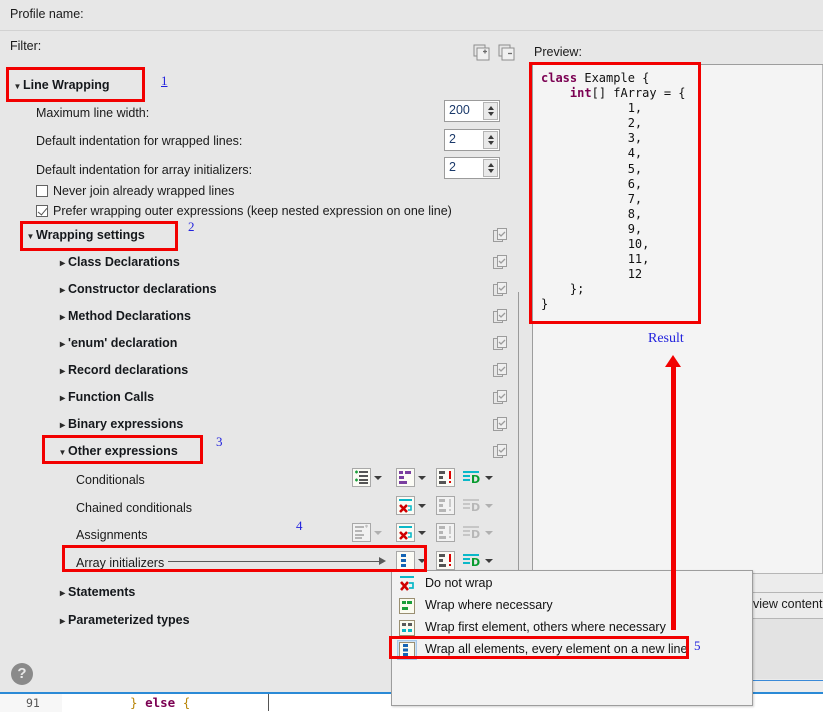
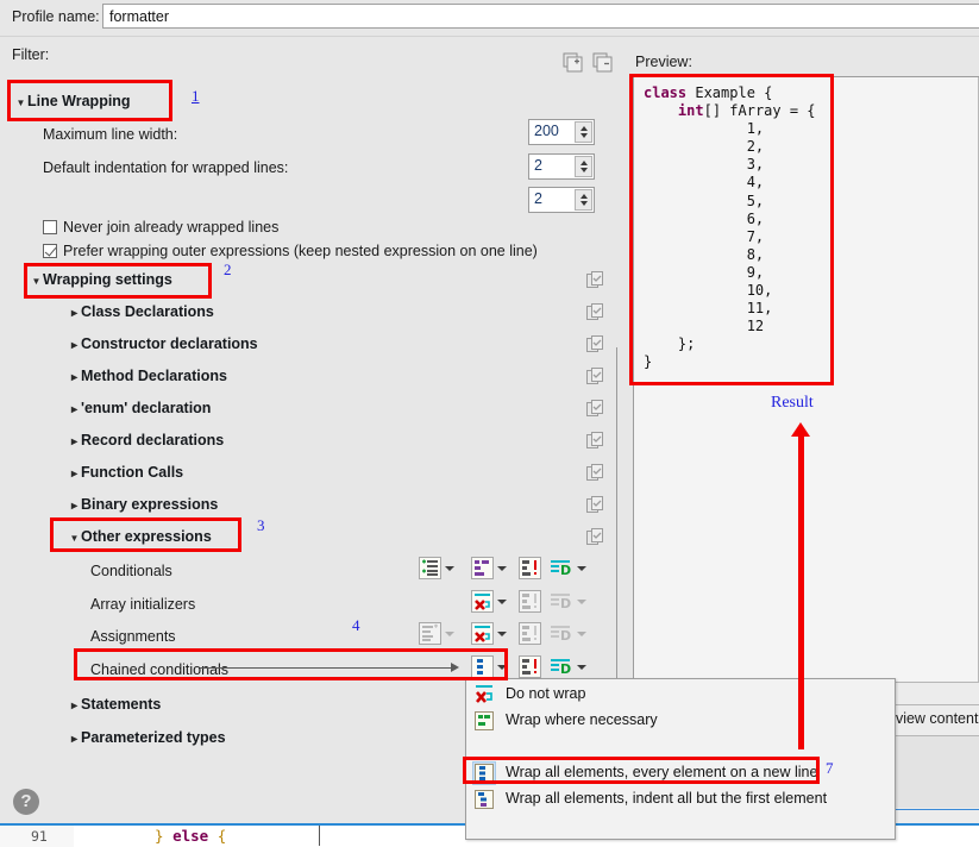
  Profile name:
+ formatter
  Filter:
  Line Wrapping
  Maximum line width:
  200
  Default indentation for wrapped lines:
  2
- Default indentation for array initializers:
  2
  Never join already wrapped lines
  Prefer wrapping outer expressions (keep nested expression on one line)
  Wrapping settings
  Class Declarations
  Constructor declarations
  Method Declarations
  'enum' declaration
  Record declarations
  Function Calls
  Binary expressions
  Other expressions
  Conditionals
- Chained conditionals
+ Array initializers
  Assignments
- Array initializers
+ Chained conditionals
  Statements
  Parameterized types
  D
  D
  D
  D
  Preview:
  class Example {
  int[] fArray = {
  1,
  2,
  3,
  4,
  5,
  6,
  7,
  8,
  9,
  10,
  11,
  12
  };
  }
  view content
  ?
  91
  } else {
  Do not wrap
  Wrap where necessary
- Wrap first element, others where necessary
  Wrap all elements, every element on a new line
+ Wrap all elements, indent all but the first element
  1
  2
  3
  4
- 5
+ 7
  Result
